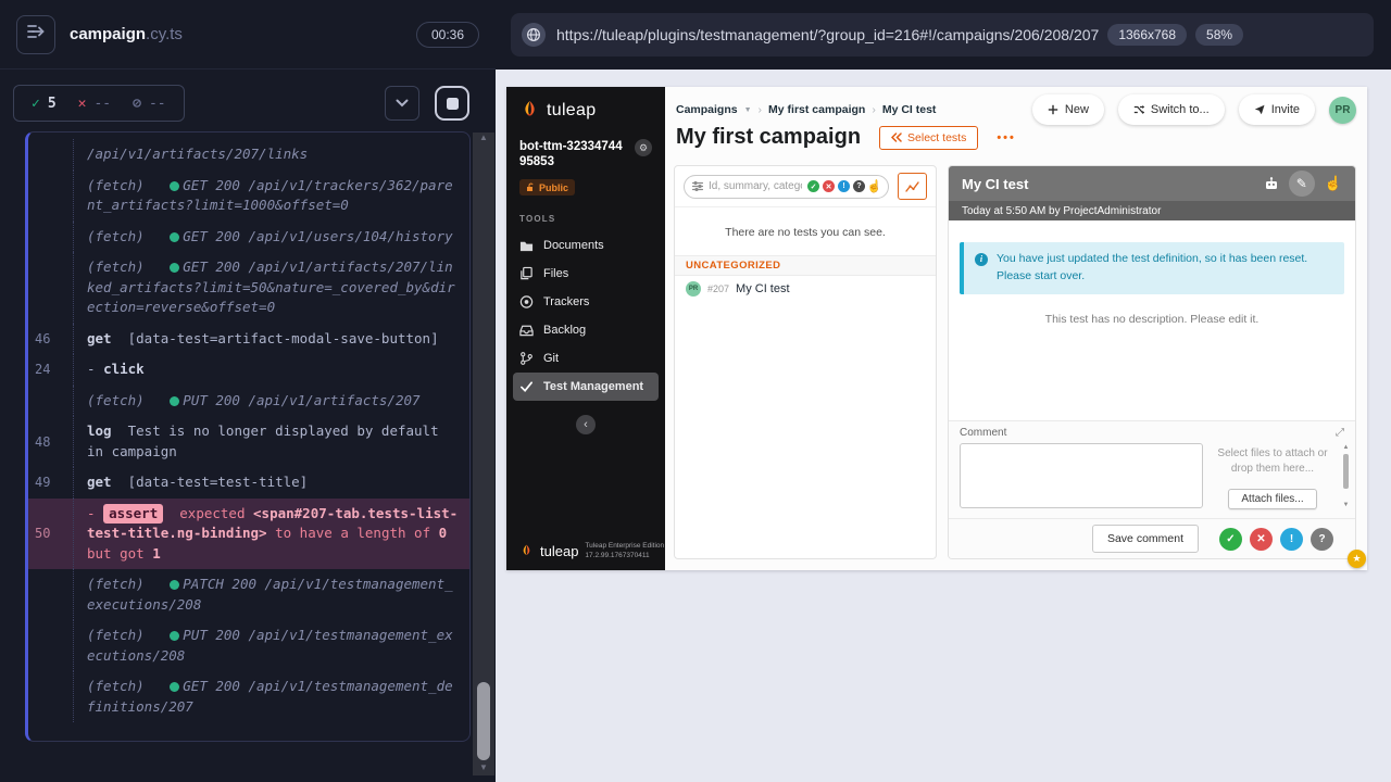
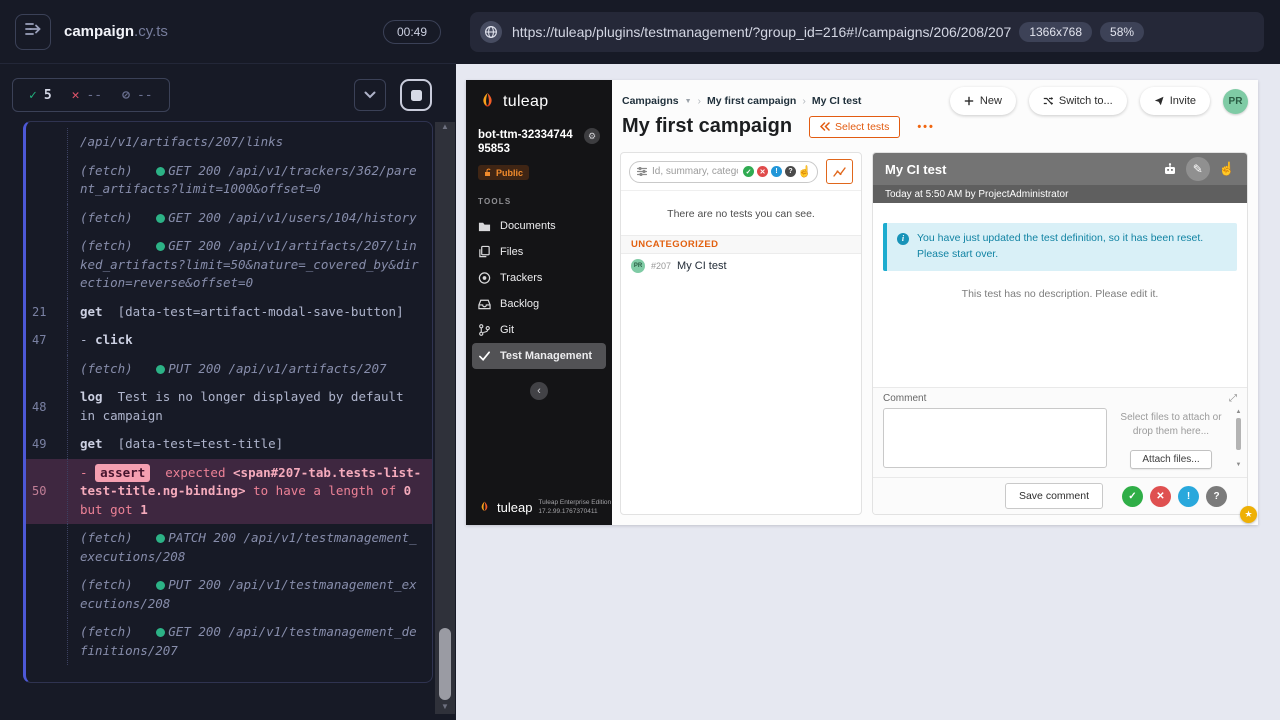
  campaign.cy.ts
- 00:36
+ 00:49
  ✓
  5
  ✕
  --
  ⊘
  --
  /api/v1/artifacts/207/links
  (fetch) GET 200 /api/v1/trackers/362/parent_artifacts?limit=1000&offset=0
  (fetch) GET 200 /api/v1/users/104/history
  (fetch) GET 200 /api/v1/artifacts/207/linked_artifacts?limit=50&nature=_covered_by&direction=reverse&offset=0
- 46
+ 21
  get [data-test=artifact-modal-save-button]
- 24
+ 47
  - click
  (fetch) PUT 200 /api/v1/artifacts/207
  48
  log Test is no longer displayed by default in campaign
  49
  get [data-test=test-title]
  50
  - assert expected <span#207-tab.tests-list-test-title.ng-binding> to have a length of 0 but got 1
  (fetch) PATCH 200 /api/v1/testmanagement_executions/208
  (fetch) PUT 200 /api/v1/testmanagement_executions/208
  (fetch) GET 200 /api/v1/testmanagement_definitions/207
  ▲
  ▼
  https://tuleap/plugins/testmanagement/?group_id=216#!/campaigns/206/208/207
  1366x768
  58%
  tuleap
  bot-ttm-3233474495853
  ⚙
  Public
  TOOLS
  Documents
  Files
  Trackers
  Backlog
  Git
  Test Management
  ‹
  tuleap
  Campaigns
  ›
  My first campaign
  ›
  My CI test
  New
  Switch to...
  Invite
  PR
  My first campaign
  Select tests
  •••
  Id, summary, categ
  ☝
  There are no tests you can see.
  UNCATEGORIZED
  #207
  My CI test
  My CI test
  ✎
  ☝
  Today at 5:50 AM by ProjectAdministrator
  i
  You have just updated the test definition, so it has been reset. Please start over.
  This test has no description. Please edit it.
  Comment
  ⤢
  Select files to attach or drop them here...
  Attach files...
  Save comment
  ✓
  ✕
  !
  ?
  ★
